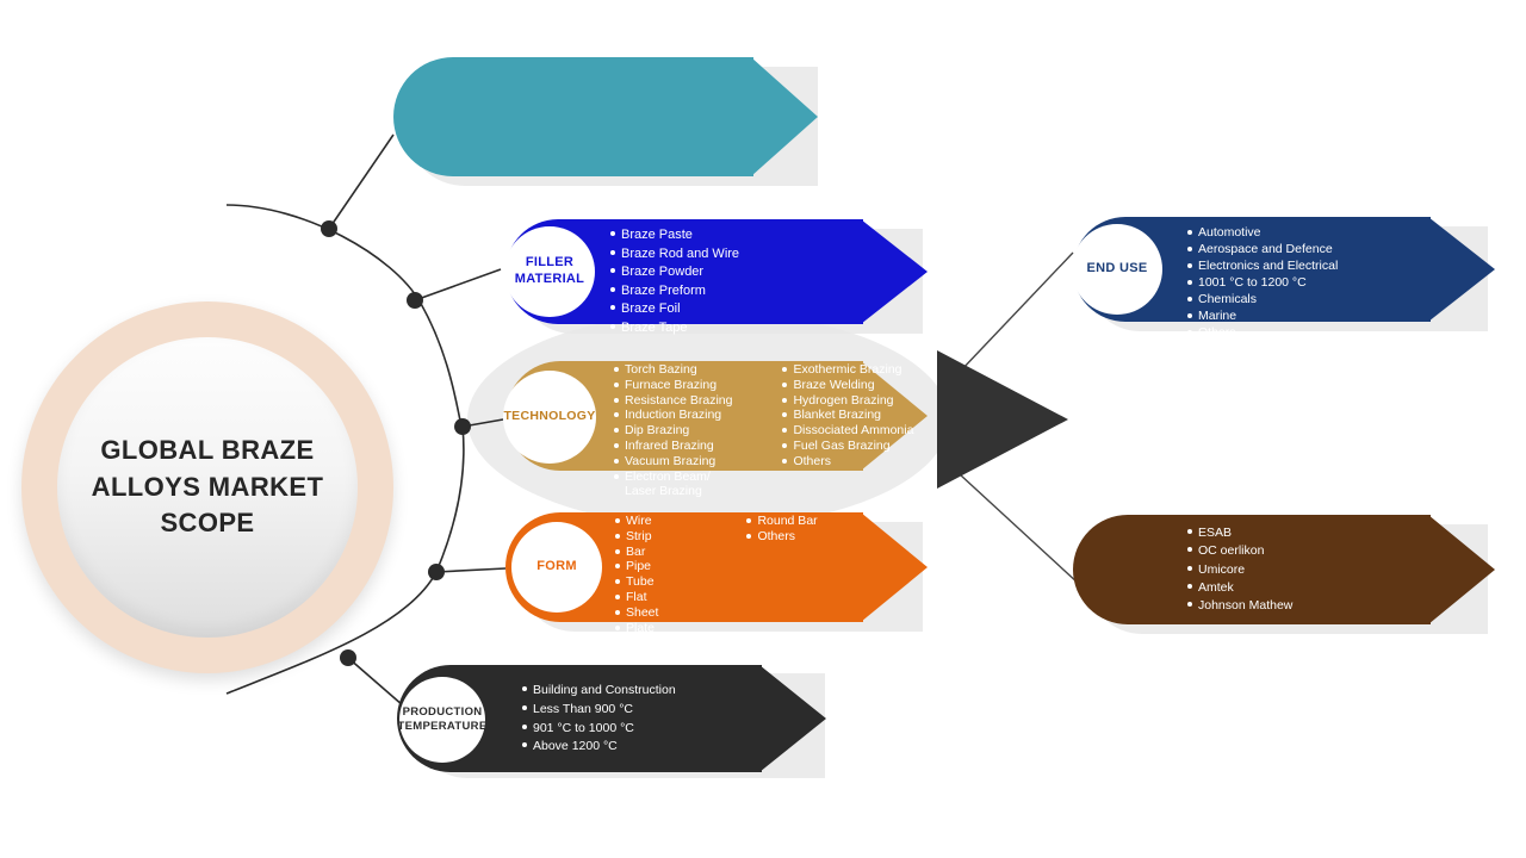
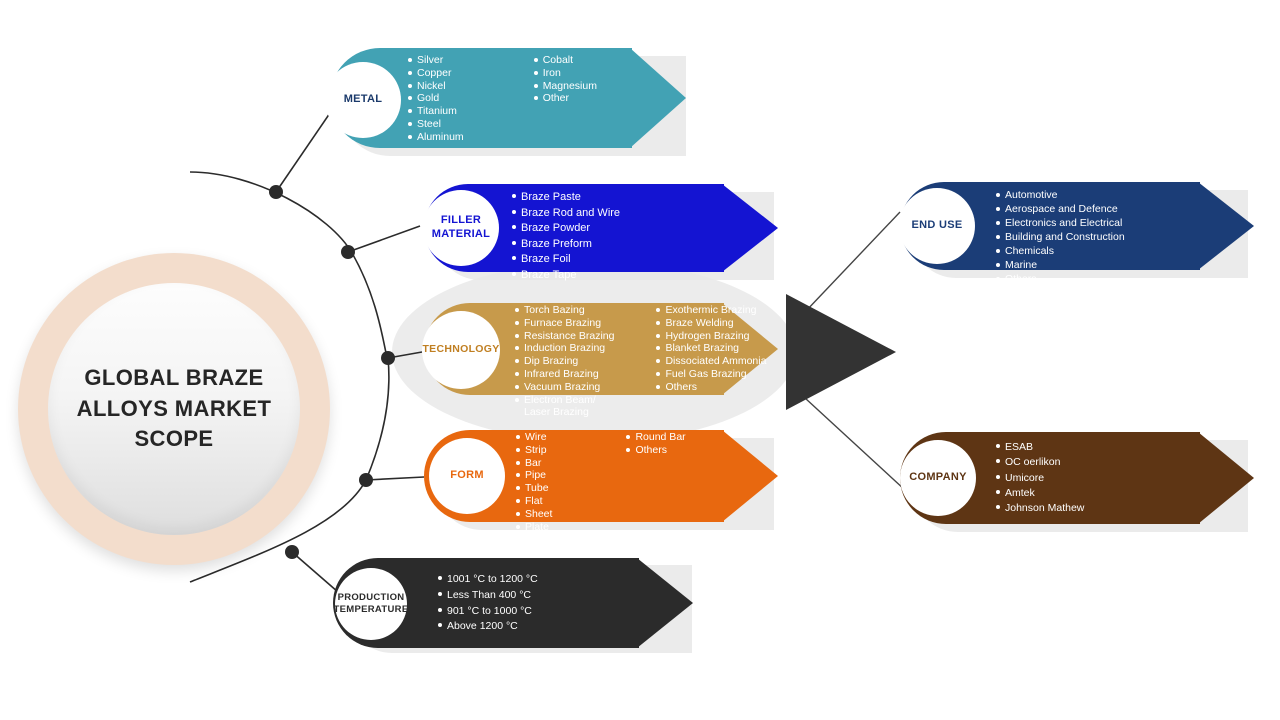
  GLOBAL BRAZE ALLOYS MARKET SCOPE
+ METAL
+ Silver
+ Copper
+ Nickel
+ Gold
+ Titanium
+ Steel
+ Aluminum
+ Cobalt
+ Iron
+ Magnesium
+ Other
  FILLER
  MATERIAL
  Braze Paste
  Braze Rod and Wire
  Braze Powder
  Braze Preform
  Braze Foil
  Braze Tape
  TECHNOLOGY
  Torch Bazing
  Furnace Brazing
  Resistance Brazing
  Induction Brazing
  Dip Brazing
  Infrared Brazing
  Vacuum Brazing
  Electron Beam/
  Exothermic Brazing
  Braze Welding
  Hydrogen Brazing
  Blanket Brazing
  Dissociated Ammonia
  Fuel Gas Brazing
  Others
  FORM
  Wire
  Strip
  Bar
  Pipe
  Tube
  Flat
  Sheet
  Plate
  Round Bar
  Others
  PRODUCTION
  TEMPERATURE
- Building and Construction
+ 1001 °C to 1200 °C
- Less Than 900 °C
+ Less Than 400 °C
  901 °C to 1000 °C
  Above 1200 °C
  END USE
  Automotive
  Aerospace and Defence
  Electronics and Electrical
- 1001 °C to 1200 °C
+ Building and Construction
  Chemicals
  Marine
+ COMPANY
  ESAB
  OC oerlikon
  Umicore
  Amtek
  Johnson Mathew
